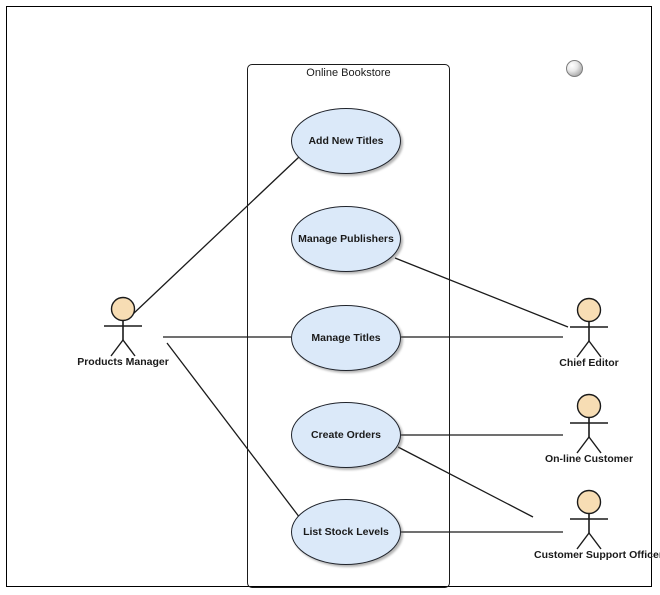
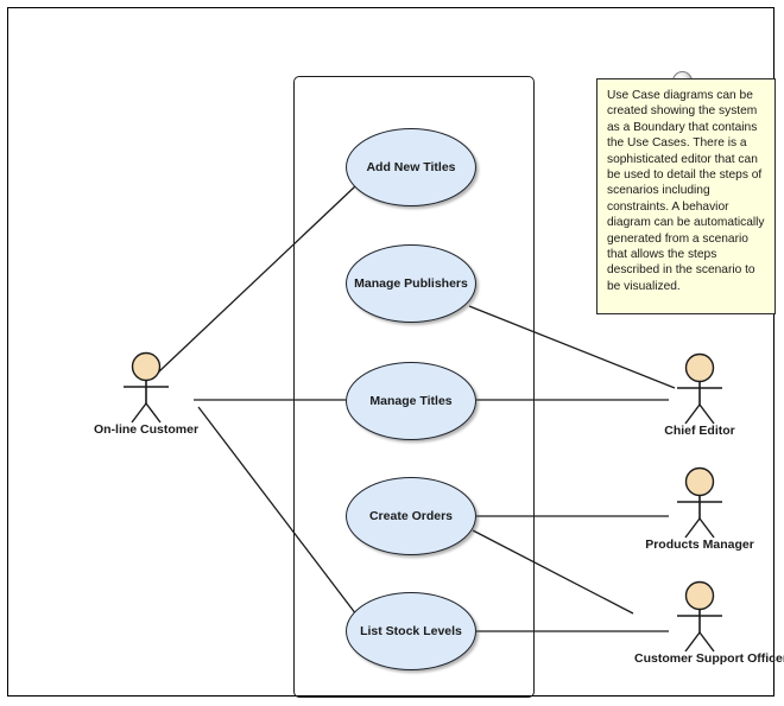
- Online Bookstore
  Add New Titles
  Manage Publishers
  Manage Titles
  Create Orders
  List Stock Levels
- Products Manager
+ On-line Customer
  Chief Editor
- On-line Customer
+ Products Manager
  Customer Support Office
+ Use Case diagrams can be created showing the system as a Boundary that contains the Use Cases. There is a sophisticated editor that can be used to detail the steps of scenarios including constraints. A behavior diagram can be automatically generated from a scenario that allows the steps described in the scenario to be visualized.
